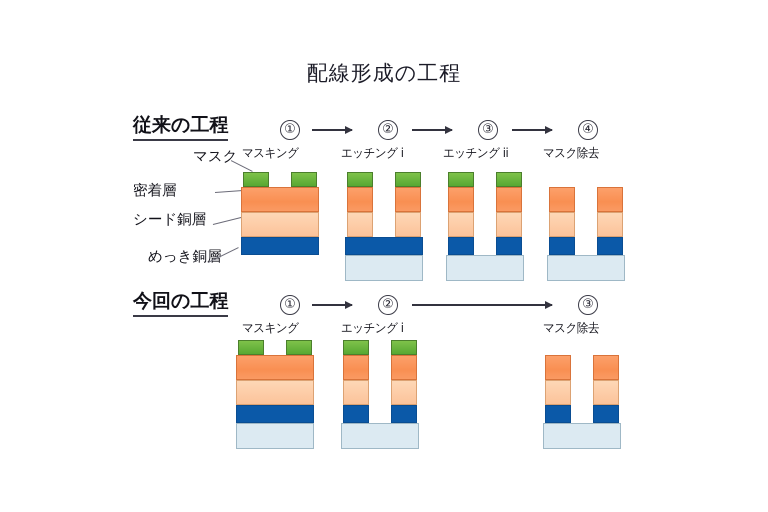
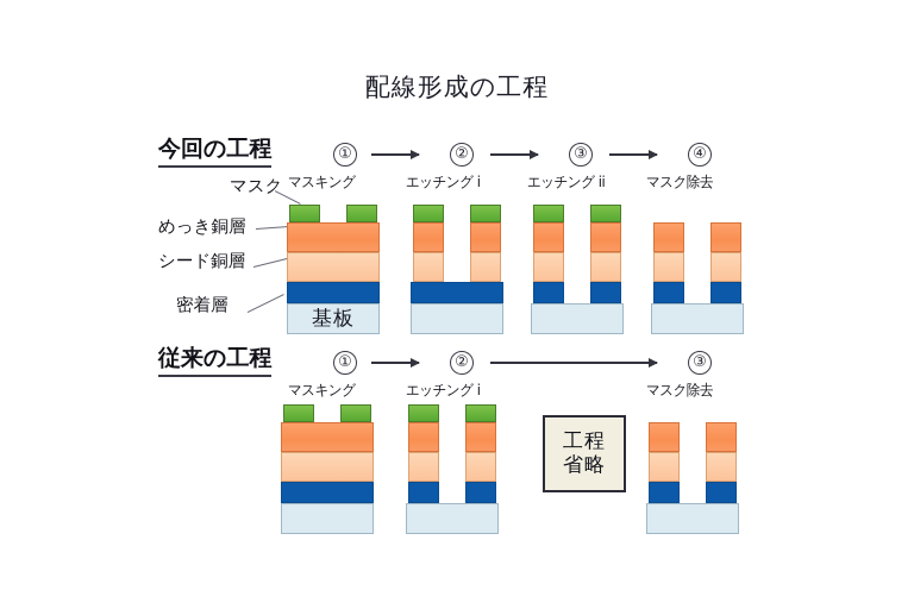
  配線形成の工程
- 従来の工程
+ 今回の工程
  ①
  ②
  ③
  ④
  マスキング
  エッチング i
  エッチング ii
  マスク除去
  マスク
- 密着層
+ めっき銅層
  シード銅層
- めっき銅層
+ 密着層
+ 基板
- 今回の工程
+ 従来の工程
  ①
  ②
  ③
  マスキング
  エッチング i
  マスク除去
+ 工程
+ 省略
